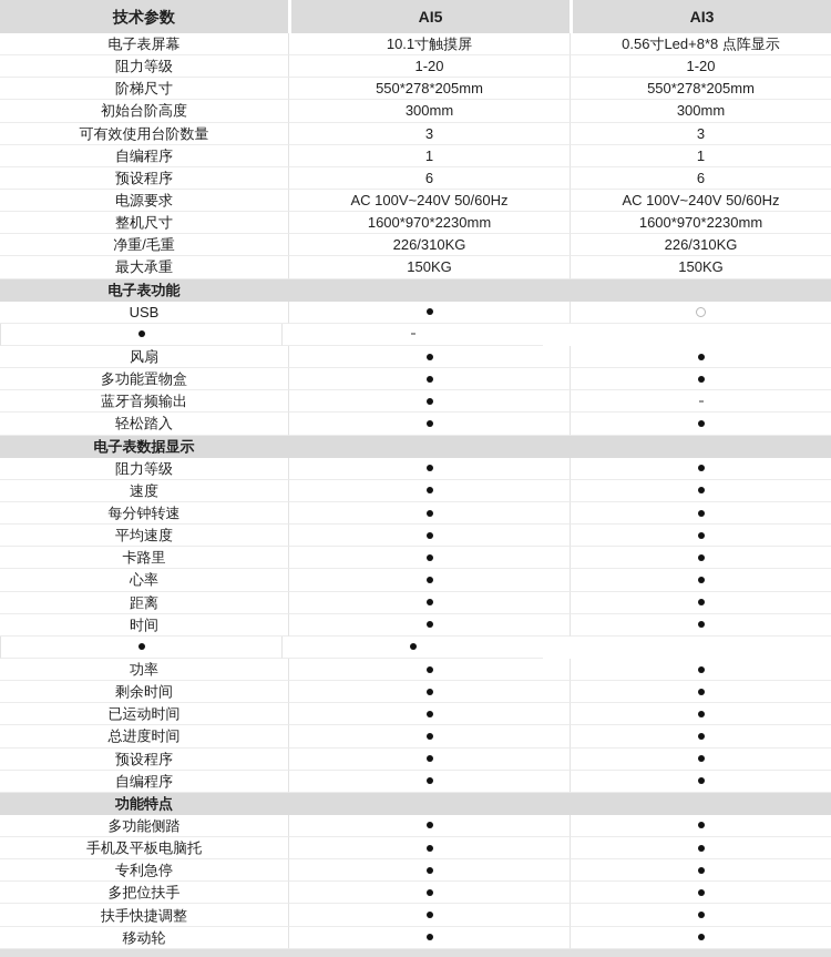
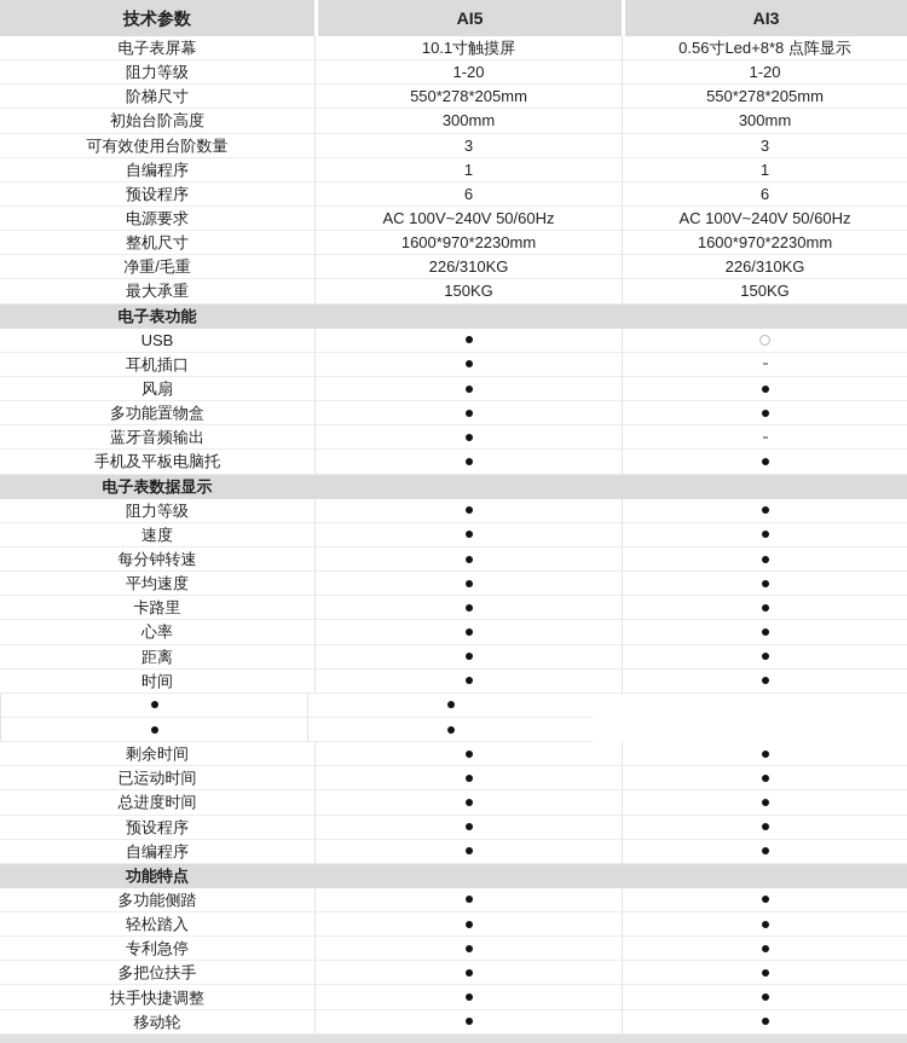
  技术参数
  AI5
  AI3
  电子表屏幕
  10.1寸触摸屏
  0.56寸Led+8*8 点阵显示
  阻力等级
  1-20
  1-20
  阶梯尺寸
  550*278*205mm
  550*278*205mm
  初始台阶高度
  300mm
  300mm
  可有效使用台阶数量
  3
  3
  自编程序
  1
  1
  预设程序
  6
  6
  电源要求
  AC 100V~240V 50/60Hz
  AC 100V~240V 50/60Hz
  整机尺寸
  1600*970*2230mm
  1600*970*2230mm
  净重/毛重
  226/310KG
  226/310KG
  最大承重
  150KG
  150KG
  电子表功能
  USB
+ 耳机插口
  风扇
  多功能置物盒
  蓝牙音频输出
- 轻松踏入
+ 手机及平板电脑托
  电子表数据显示
  阻力等级
  速度
  每分钟转速
  平均速度
  卡路里
  心率
  距离
  时间
- 功率
  剩余时间
  已运动时间
  总进度时间
  预设程序
  自编程序
  功能特点
  多功能侧踏
- 手机及平板电脑托
+ 轻松踏入
  专利急停
  多把位扶手
  扶手快捷调整
  移动轮
